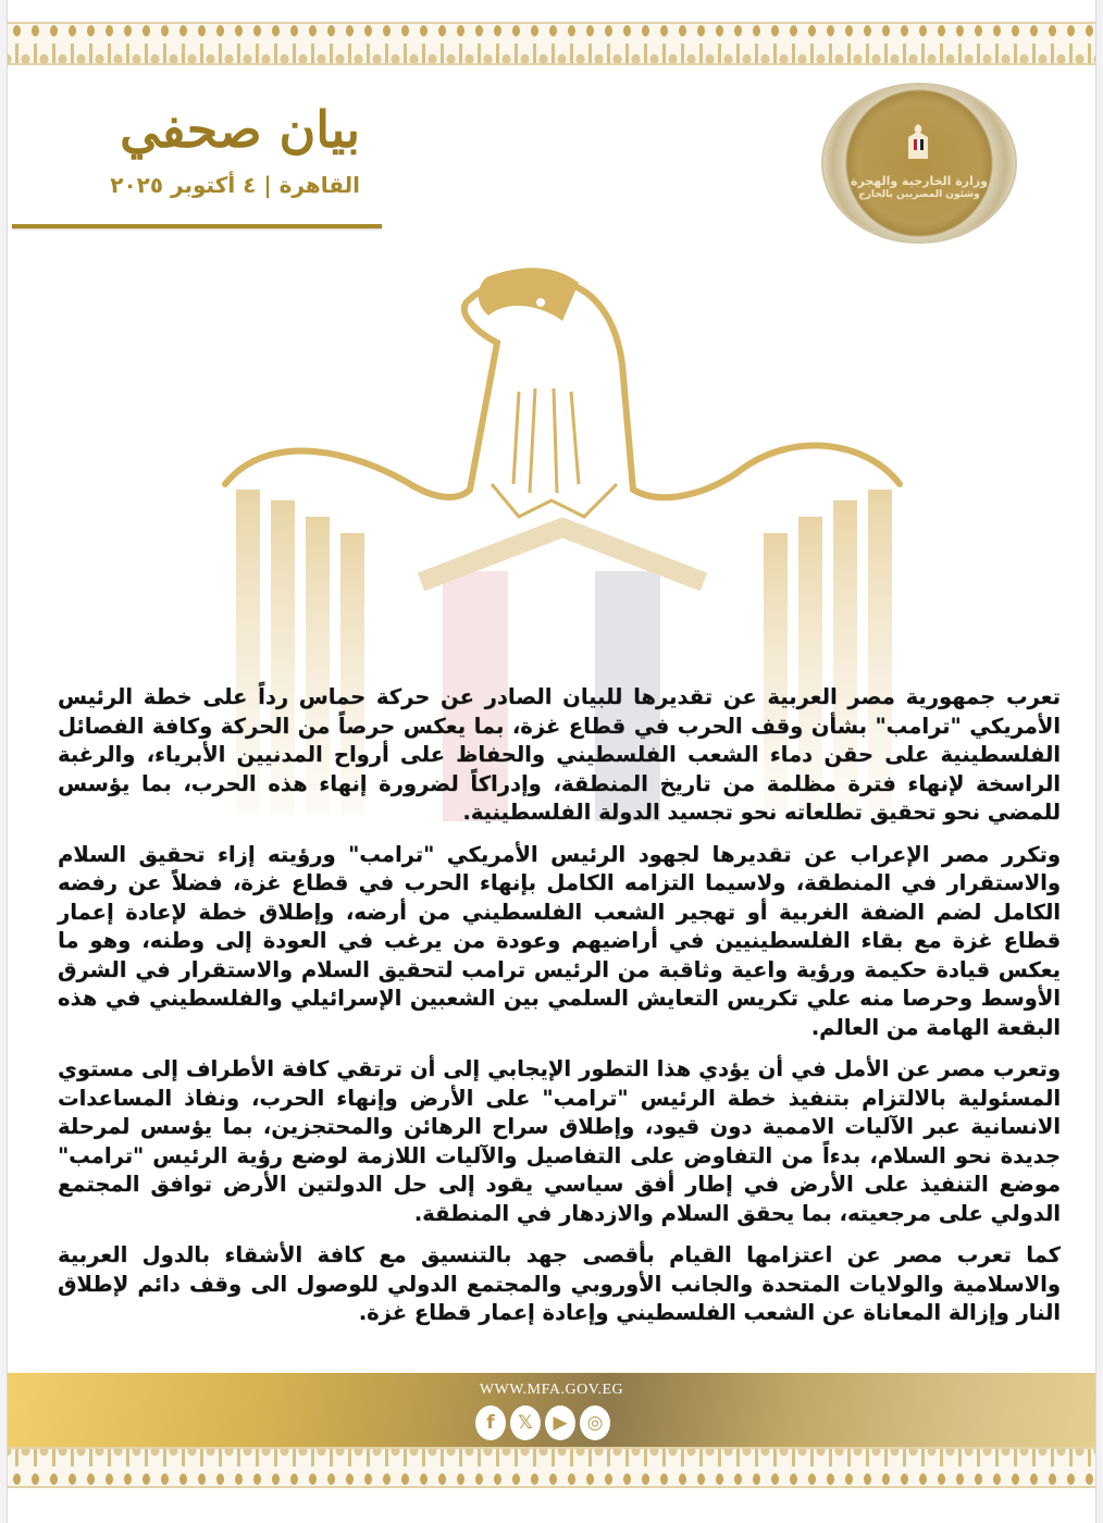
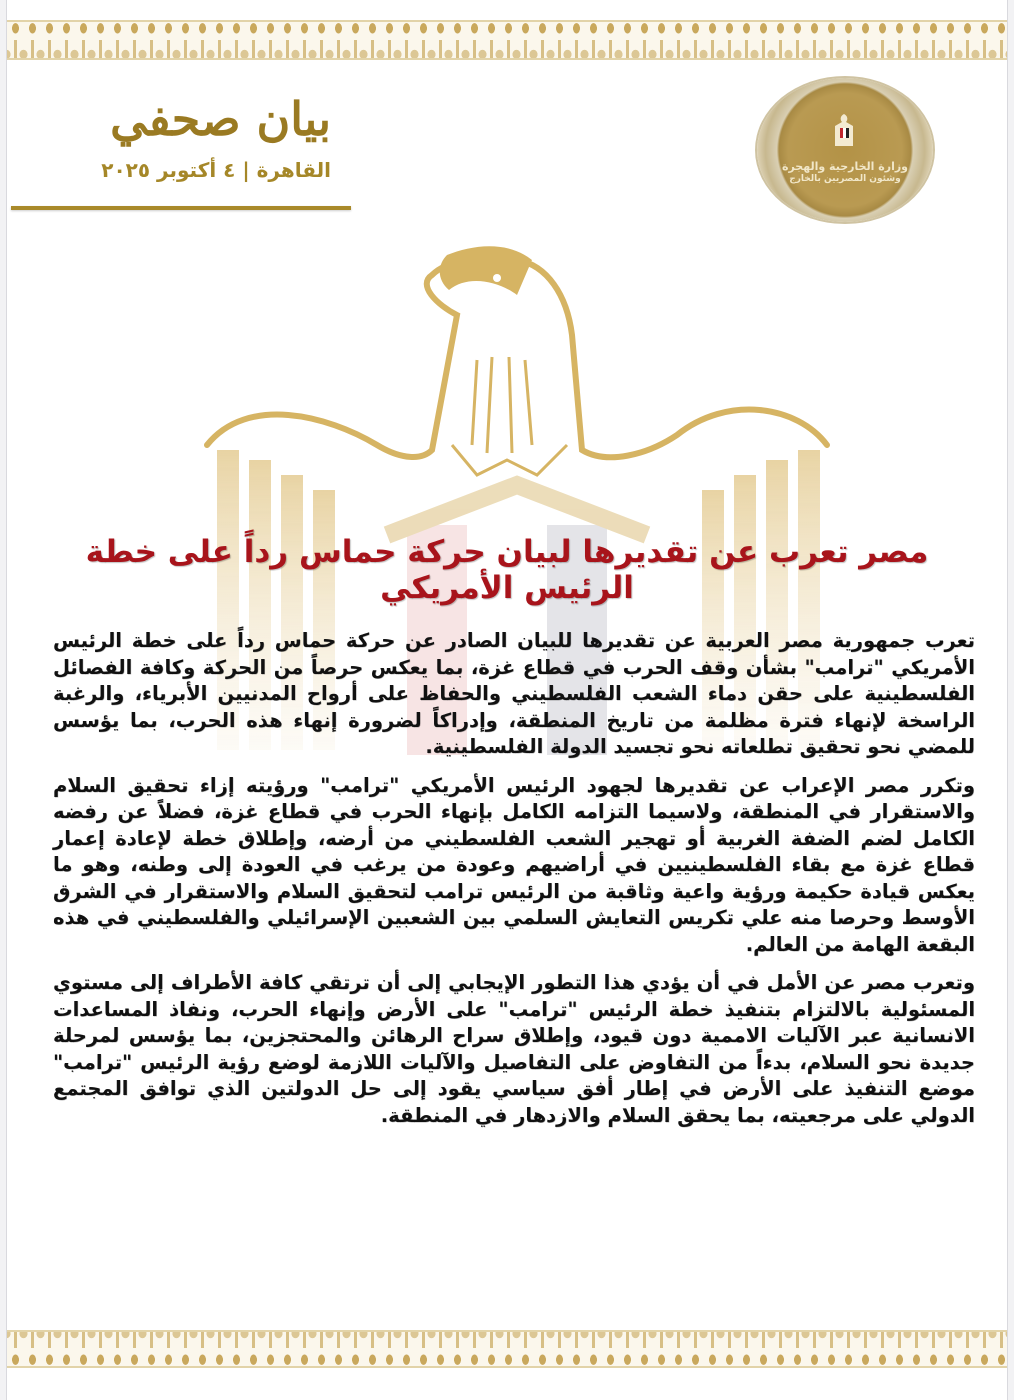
  وزارة الخارجية والهجرة
  وشئون المصريين بالخارج
  بيان صحفي
  القاهرة | ٤ أكتوبر ٢٠٢٥
+ مصر تعرب عن تقديرها لبيان حركة حماس رداً على خطة الرئيس الأمريكي
  تعرب جمهورية مصر العربية عن تقديرها للبيان الصادر عن حركة حماس رداً على خطة الرئيس الأمريكي "ترامب" بشأن وقف الحرب في قطاع غزة، بما يعكس حرصاً من الحركة وكافة الفصائل الفلسطينية على حقن دماء الشعب الفلسطيني والحفاظ على أرواح المدنيين الأبرياء، والرغبة الراسخة لإنهاء فترة مظلمة من تاريخ المنطقة، وإدراكاً لضرورة إنهاء هذه الحرب، بما يؤسس للمضي نحو تحقيق تطلعاته نحو تجسيد الدولة الفلسطينية.
  وتكرر مصر الإعراب عن تقديرها لجهود الرئيس الأمريكي "ترامب" ورؤيته إزاء تحقيق السلام والاستقرار في المنطقة، ولاسيما التزامه الكامل بإنهاء الحرب في قطاع غزة، فضلاً عن رفضه الكامل لضم الضفة الغربية أو تهجير الشعب الفلسطيني من أرضه، وإطلاق خطة لإعادة إعمار قطاع غزة مع بقاء الفلسطينيين في أراضيهم وعودة من يرغب في العودة إلى وطنه، وهو ما يعكس قيادة حكيمة ورؤية واعية وثاقبة من الرئيس ترامب لتحقيق السلام والاستقرار في الشرق الأوسط وحرصا منه علي تكريس التعايش السلمي بين الشعبين الإسرائيلي والفلسطيني في هذه البقعة الهامة من العالم.
- وتعرب مصر عن الأمل في أن يؤدي هذا التطور الإيجابي إلى أن ترتقي كافة الأطراف إلى مستوي المسئولية بالالتزام بتنفيذ خطة الرئيس "ترامب" على الأرض وإنهاء الحرب، ونفاذ المساعدات الانسانية عبر الآليات الاممية دون قيود، وإطلاق سراح الرهائن والمحتجزين، بما يؤسس لمرحلة جديدة نحو السلام، بدءاً من التفاوض على التفاصيل والآليات اللازمة لوضع رؤية الرئيس "ترامب" موضع التنفيذ على الأرض في إطار أفق سياسي يقود إلى حل الدولتين الأرض توافق المجتمع الدولي على مرجعيته، بما يحقق السلام والازدهار في المنطقة.
+ وتعرب مصر عن الأمل في أن يؤدي هذا التطور الإيجابي إلى أن ترتقي كافة الأطراف إلى مستوي المسئولية بالالتزام بتنفيذ خطة الرئيس "ترامب" على الأرض وإنهاء الحرب، ونفاذ المساعدات الانسانية عبر الآليات الاممية دون قيود، وإطلاق سراح الرهائن والمحتجزين، بما يؤسس لمرحلة جديدة نحو السلام، بدءاً من التفاوض على التفاصيل والآليات اللازمة لوضع رؤية الرئيس "ترامب" موضع التنفيذ على الأرض في إطار أفق سياسي يقود إلى حل الدولتين الذي توافق المجتمع الدولي على مرجعيته، بما يحقق السلام والازدهار في المنطقة.
- كما تعرب مصر عن اعتزامها القيام بأقصى جهد بالتنسيق مع كافة الأشقاء بالدول العربية والاسلامية والولايات المتحدة والجانب الأوروبي والمجتمع الدولي للوصول الى وقف دائم لإطلاق النار وإزالة المعاناة عن الشعب الفلسطيني وإعادة إعمار قطاع غزة.
- WWW.MFA.GOV.EG
- f
- 𝕏
- ▶
- ◎
